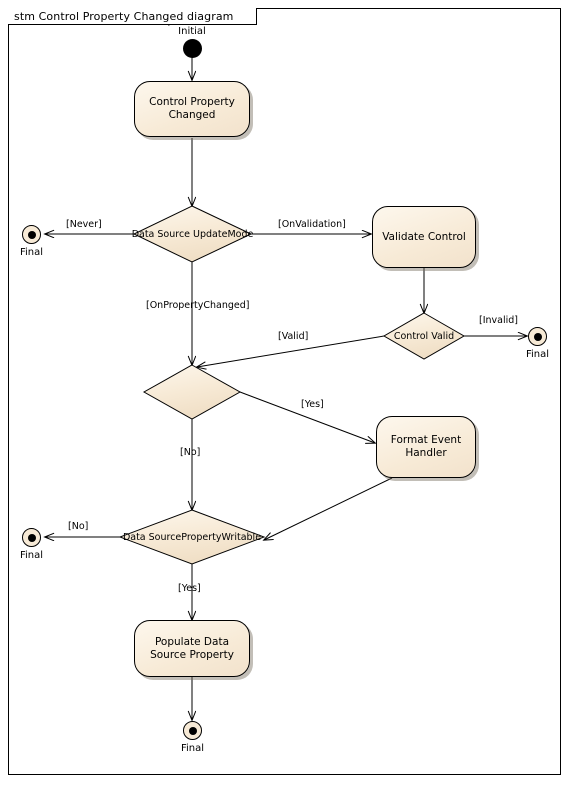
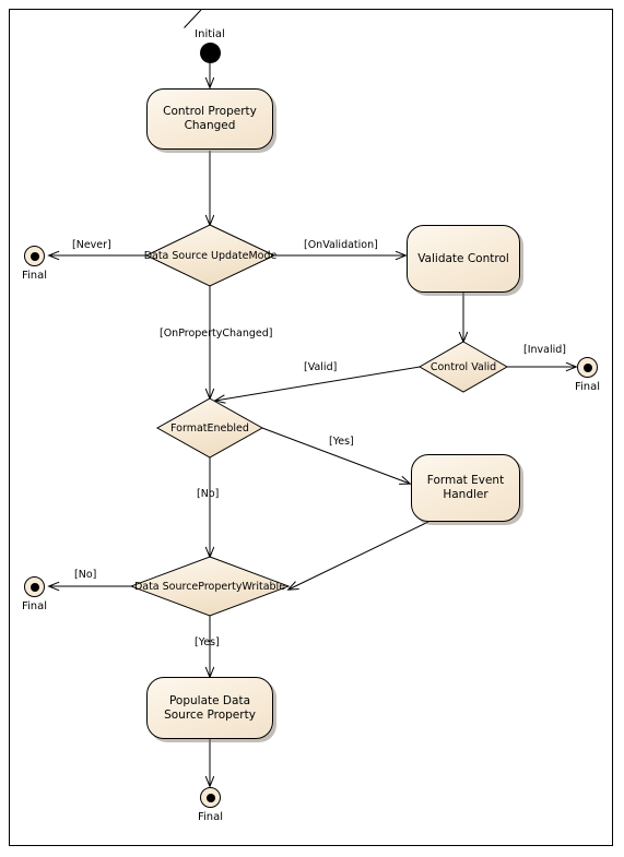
- stm Control Property Changed diagram
  Initial
  Control Property Changed
  Data Source UpdateMode
  Final
  Validate Control
  Control Valid
  Final
+ FormatEnebled
  Format Event Handler
  Data SourcePropertyWritable
  Final
  Populate Data Source Property
  Final
  [Never]
  [OnValidation]
  [OnPropertyChanged]
  [Valid]
  [Invalid]
  [Yes]
  [No]
  [No]
  [Yes]
